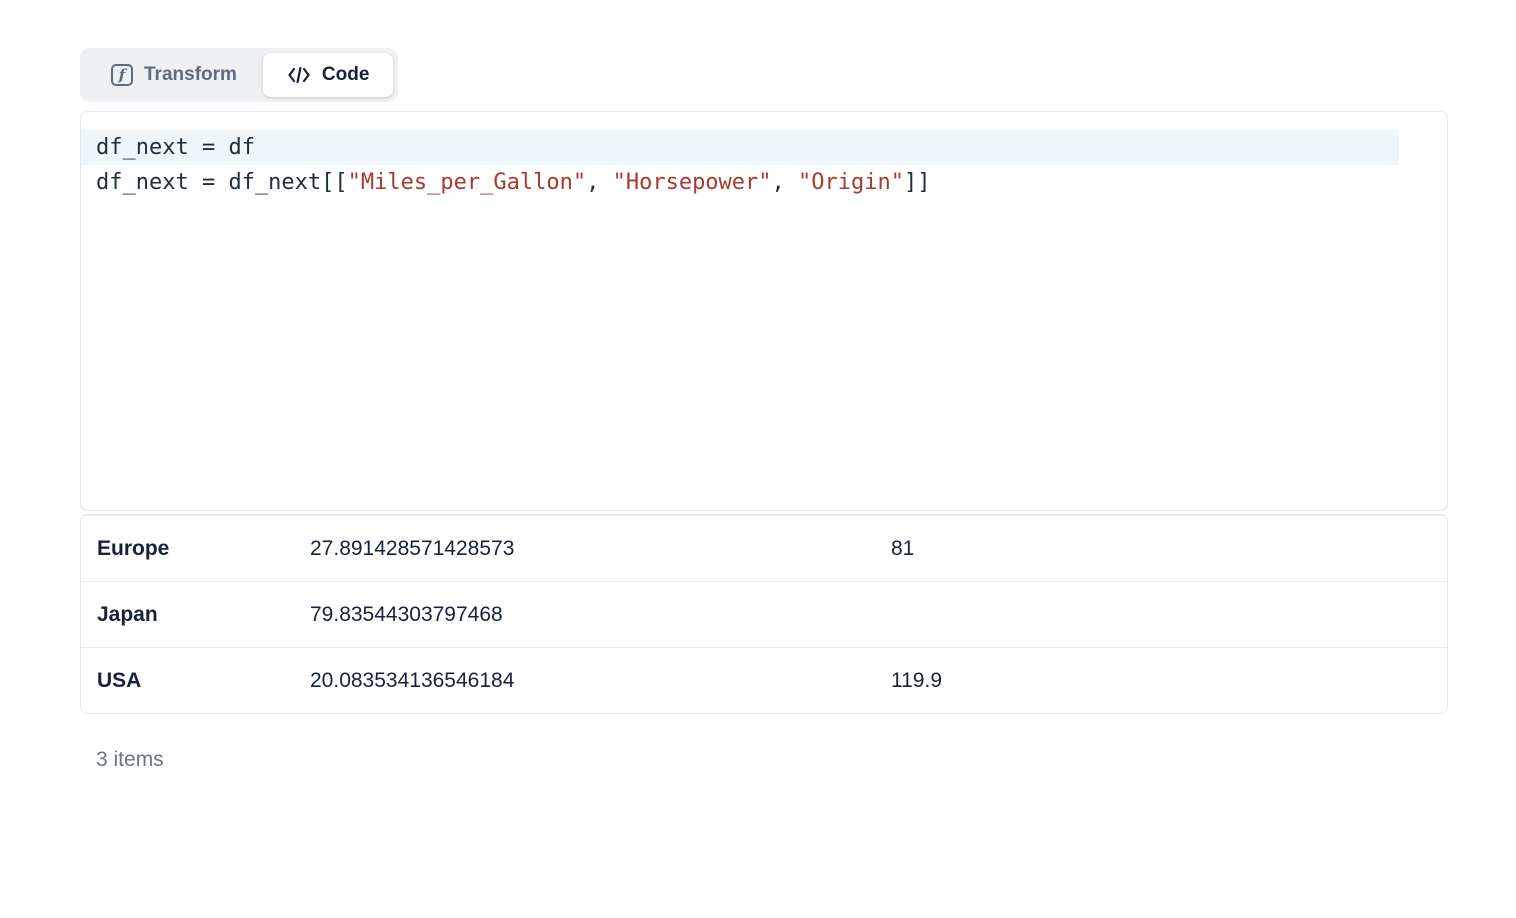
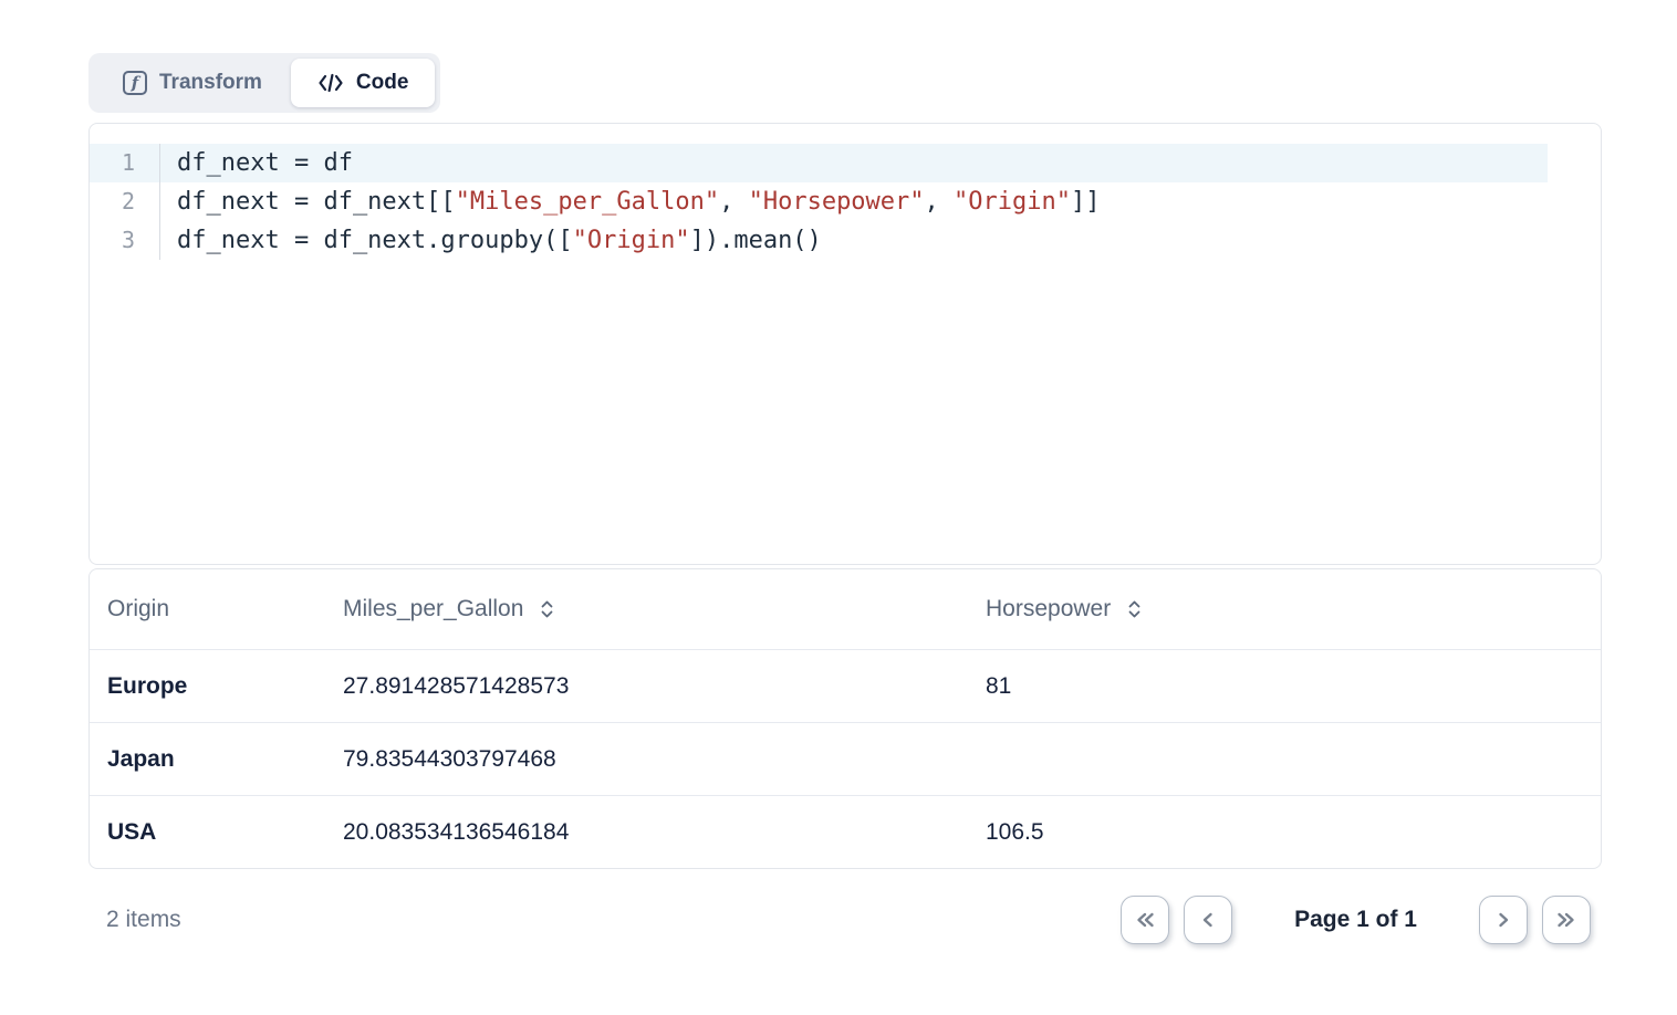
  f
  Transform
  Code
+ 1
+ 2
+ 3
  df_next = df
  df_next = df_next[["Miles_per_Gallon", "Horsepower", "Origin"]]
+ df_next = df_next.groupby(["Origin"]).mean()
+ Origin
+ Miles_per_Gallon
+ Horsepower
  Europe
  27.891428571428573
  81
  Japan
  79.83544303797468
  USA
  20.083534136546184
- 119.9
+ 106.5
- 3 items
+ 2 items
+ Page 1 of 1
